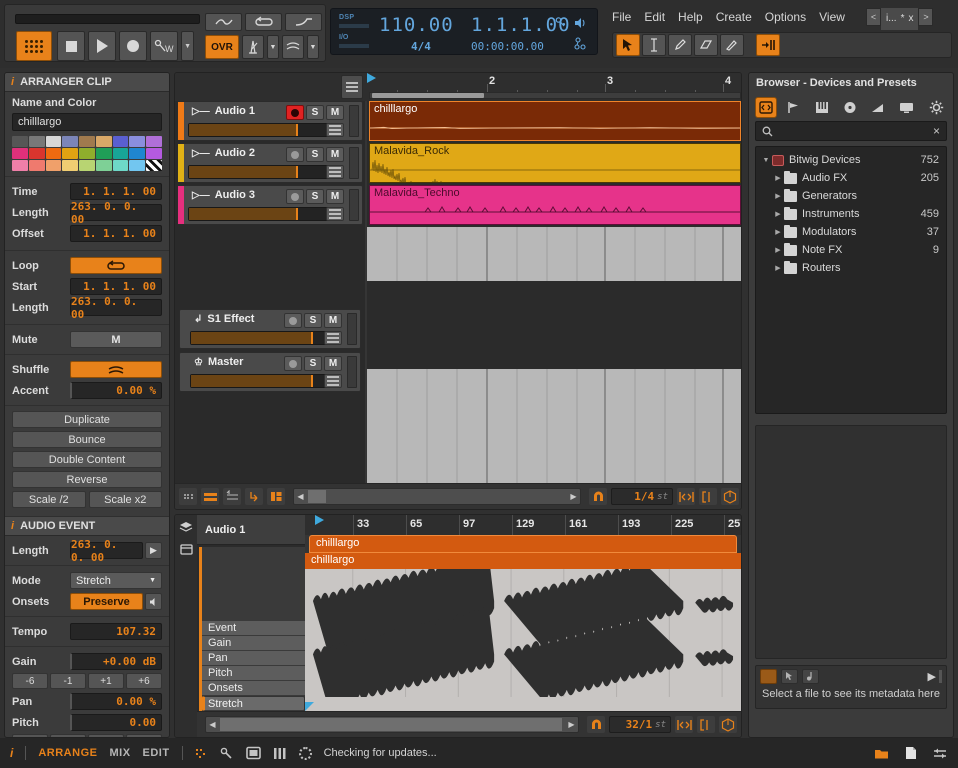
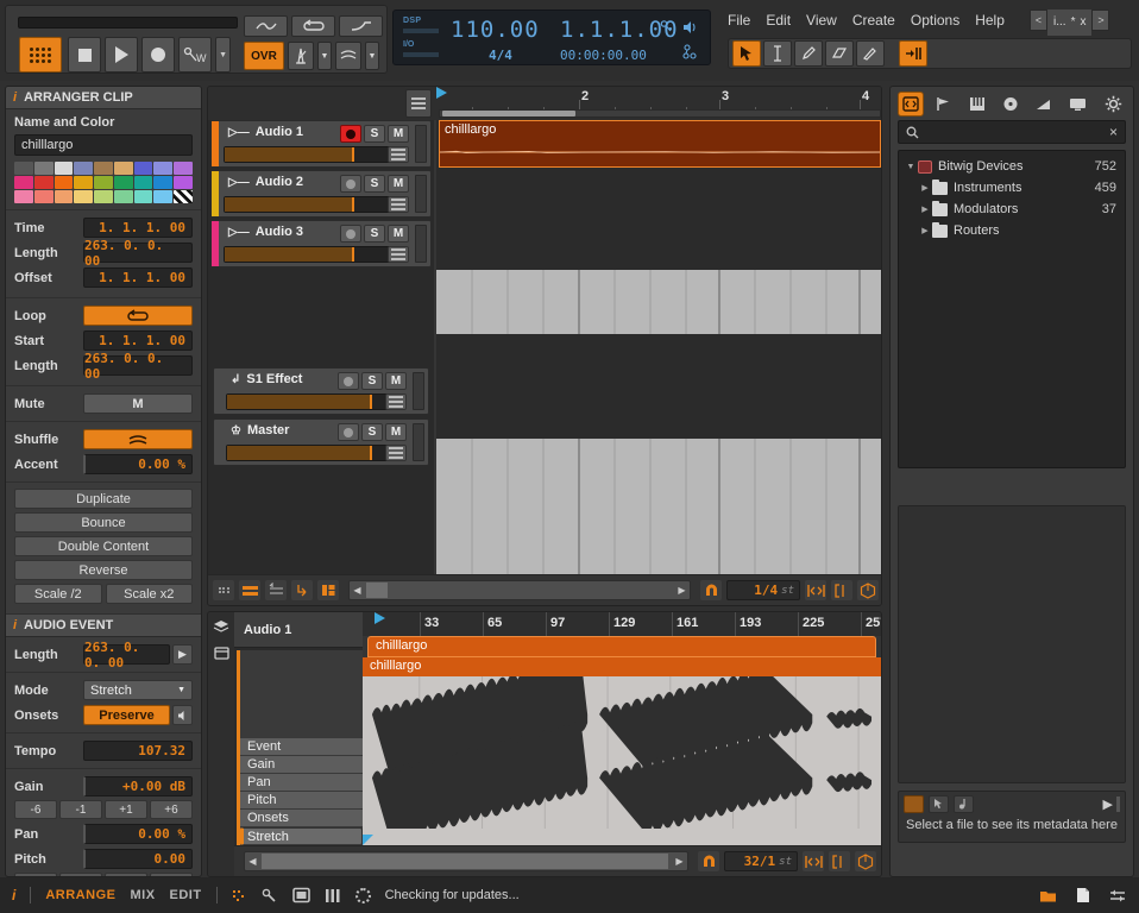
  W
  OVR
  110.00
  4/4
  1.1.1.00
  00:00:00.00
  File
  Edit
- Help
+ View
  Create
  Options
- View
+ Help
  <
  i...
  *
  x
  >
  i
  ARRANGER CLIP
  Name and Color
  chilllargo
  Time
  1. 1. 1. 00
  Length
  263. 0. 0. 00
  Offset
  1. 1. 1. 00
  Loop
  Start
  1. 1. 1. 00
  Length
  263. 0. 0. 00
  Mute
  M
  Shuffle
  Accent
  0.00 %
  Duplicate
  Bounce
  Double Content
  Reverse
  Scale /2
  Scale x2
  i
  AUDIO EVENT
  Length
  263. 0. 0. 00
  ▶
  Mode
  Stretch
  Onsets
  Preserve
  Tempo
  107.32
  Gain
  +0.00 dB
  -6
  -1
  +1
  +6
  Pan
  0.00 %
  Pitch
  0.00
  2
  3
  4
  ▷—
  Audio 1
  S
  M
  ▷—
  Audio 2
  S
  M
  ▷—
  Audio 3
  S
  M
  ↲
  S1 Effect
  S
  M
  ♔
  Master
  S
  M
  chilllargo
- Malavida_Rock
- Malavida_Techno
  ◀
  ▶
  1/4
  st
- Browser - Devices and Presets
  ×
  Bitwig Devices
  752
- Audio FX
- 205
- Generators
  Instruments
  459
  Modulators
  37
- Note FX
- 9
  Routers
  ▶
  Select a file to see its metadata here
  Audio 1
  Event
  Gain
  Pan
  Pitch
  Onsets
  Stretch
  33
  65
  97
  129
  161
  193
  225
  chilllargo
  chilllargo
  ◀
  ▶
  32/1
  st
  i
  ARRANGE
  MIX
  EDIT
  Checking for updates...
